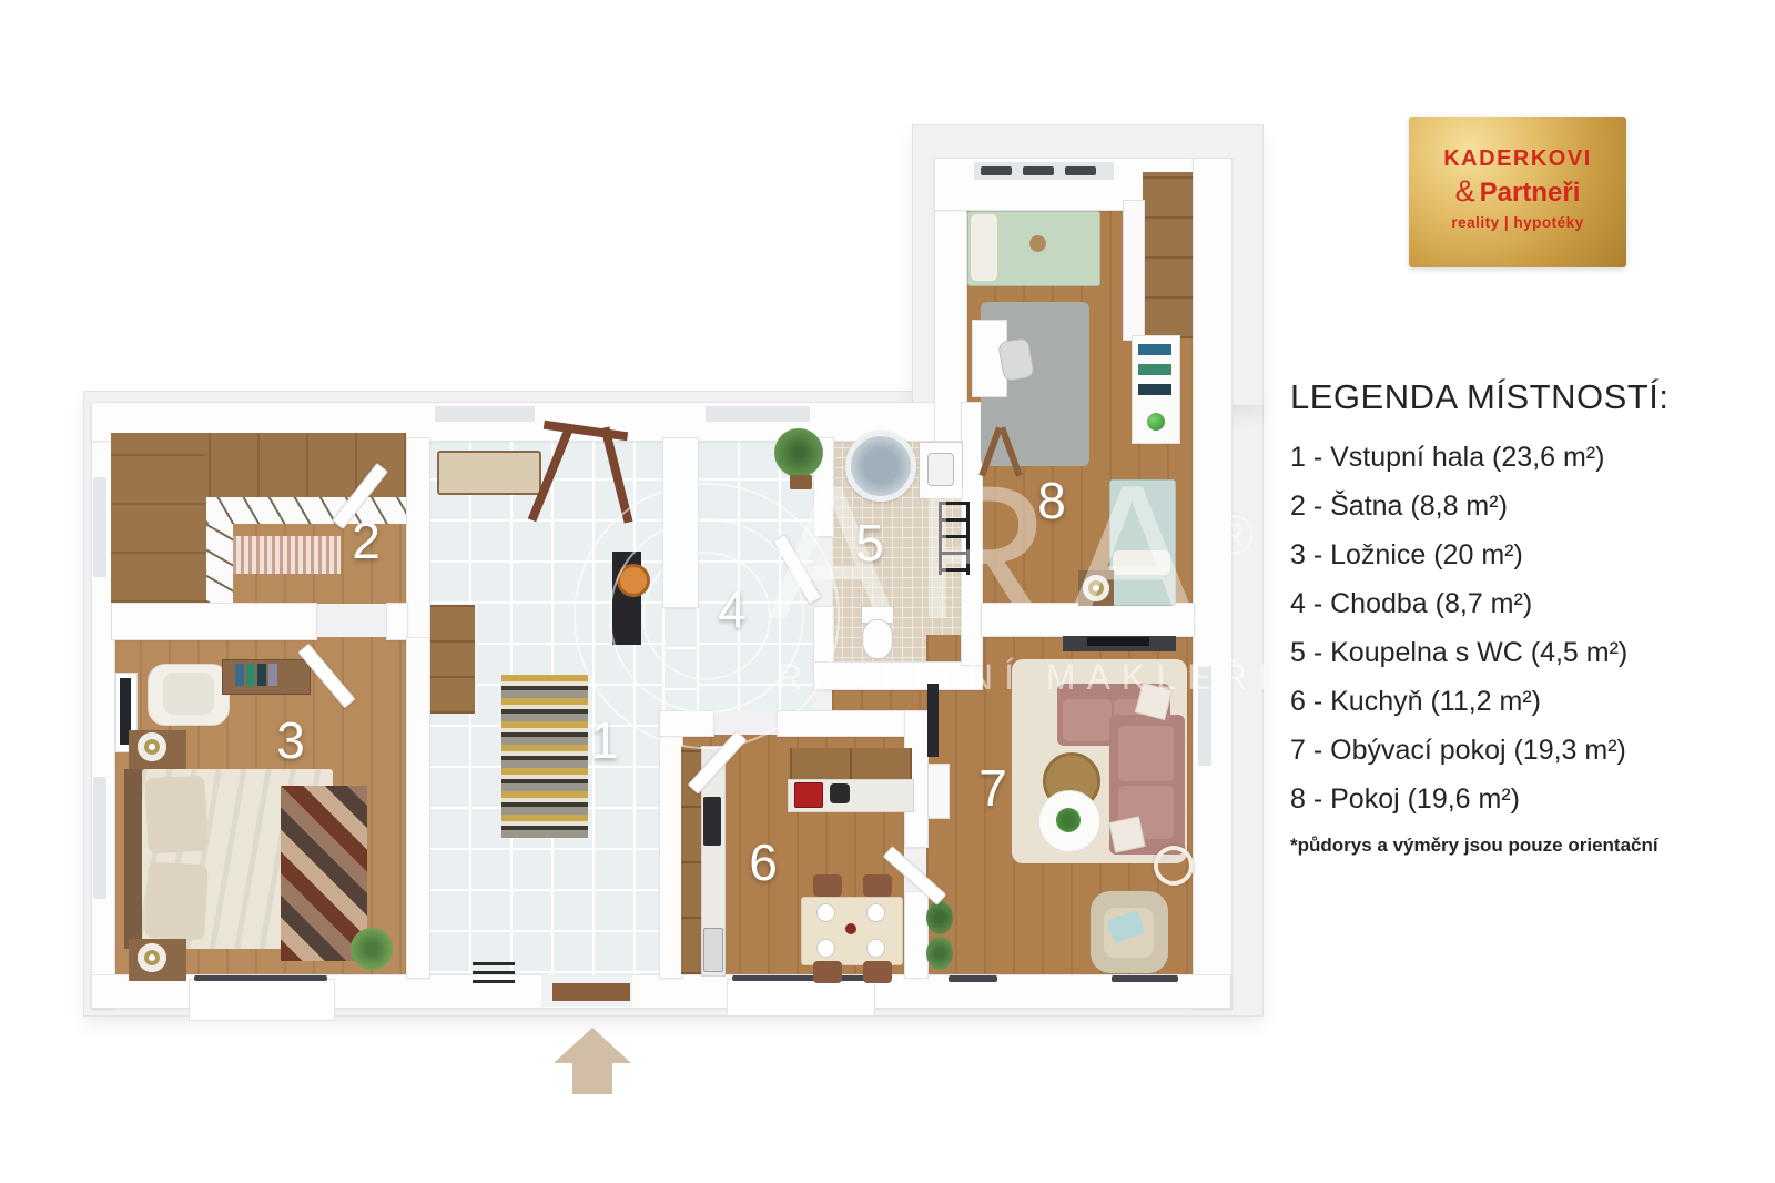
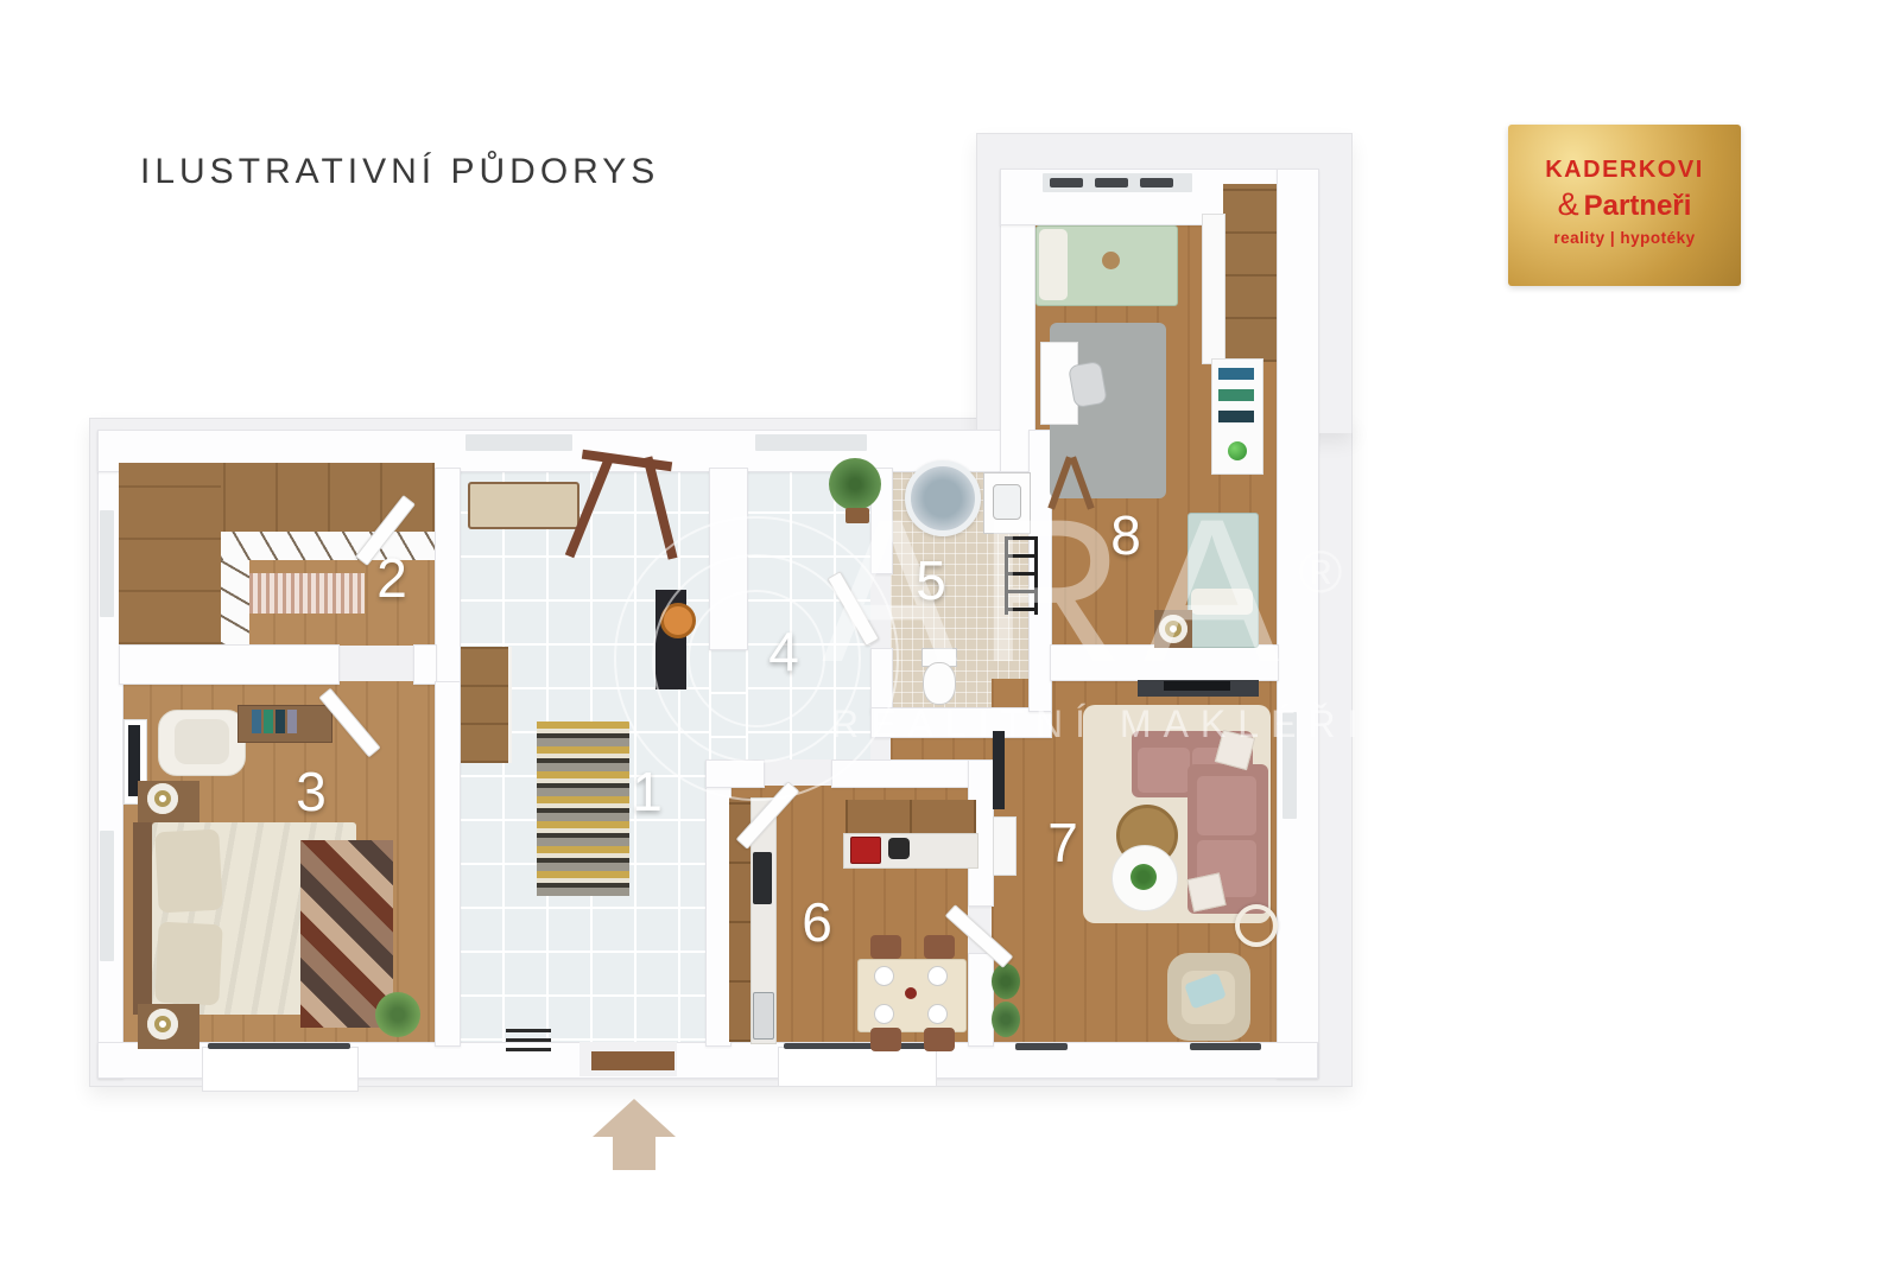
+ ILUSTRATIVNÍ PŮDORYS
  KADERKOVI
  & Partneři
  reality | hypotéky
- LEGENDA MÍSTNOSTÍ:
- 1 - Vstupní hala (23,6 m²)
- 2 - Šatna (8,8 m²)
- 3 - Ložnice (20 m²)
- 4 - Chodba (8,7 m²)
- 5 - Koupelna s WC (4,5 m²)
- 6 - Kuchyň (11,2 m²)
- 7 - Obývací pokoj (19,3 m²)
- 8 - Pokoj (19,6 m²)
- *půdorys a výměry jsou pouze orientační
  1
  2
  3
  4
  5
  6
  7
  8
  ARA®
  REALITNÍ MAKLÉŘI
